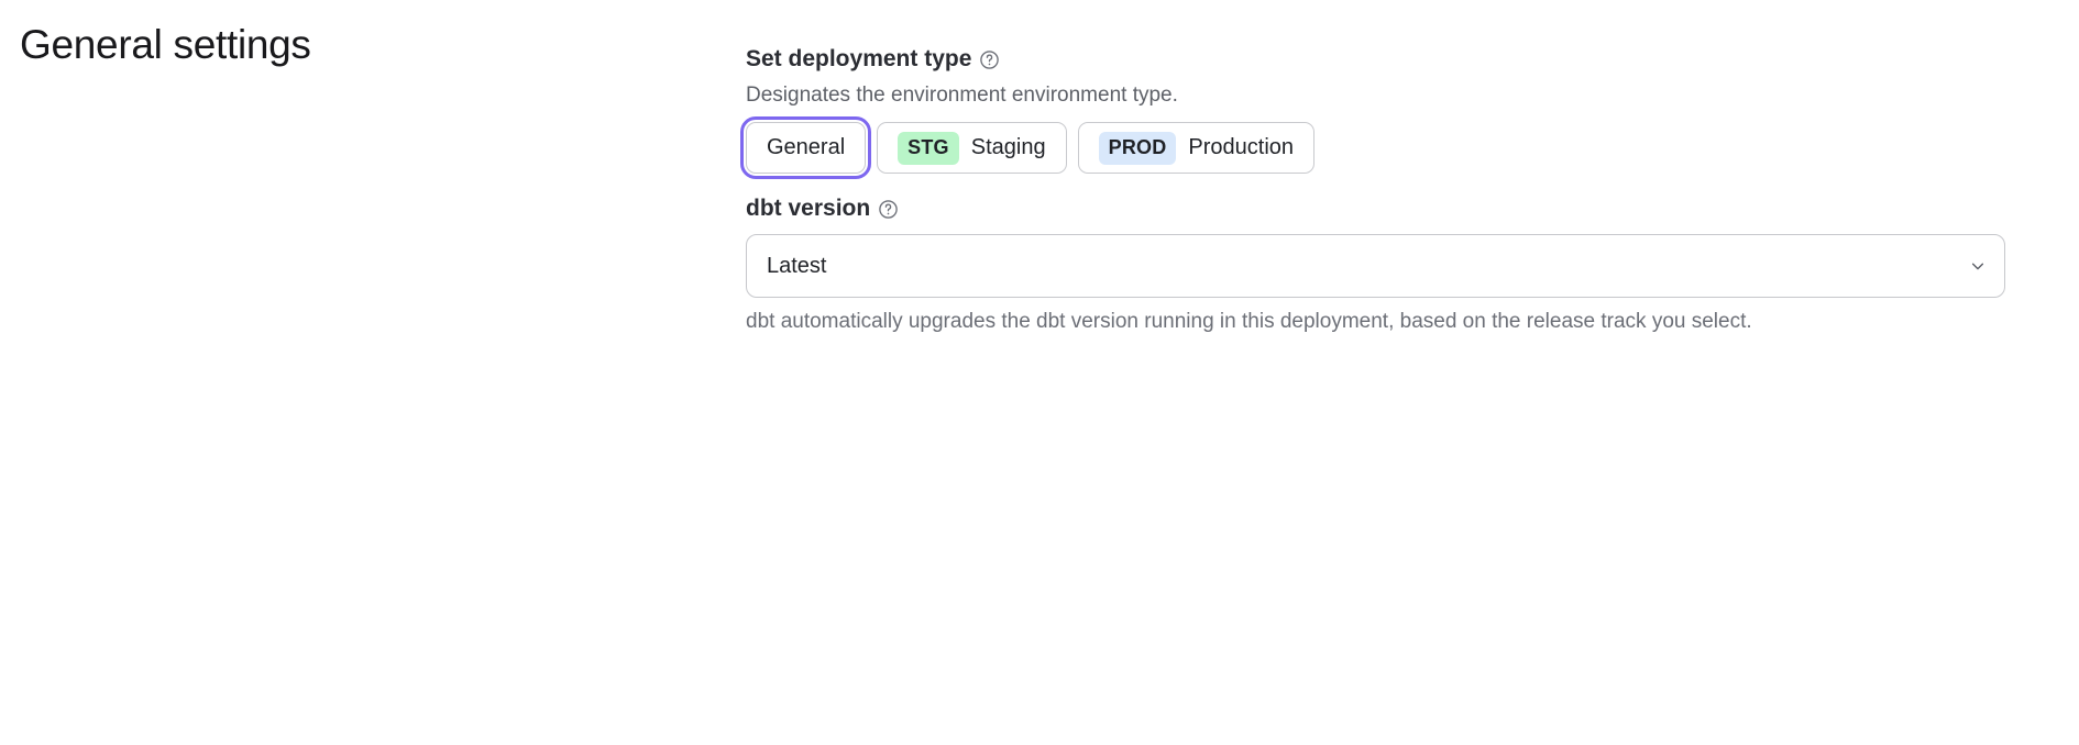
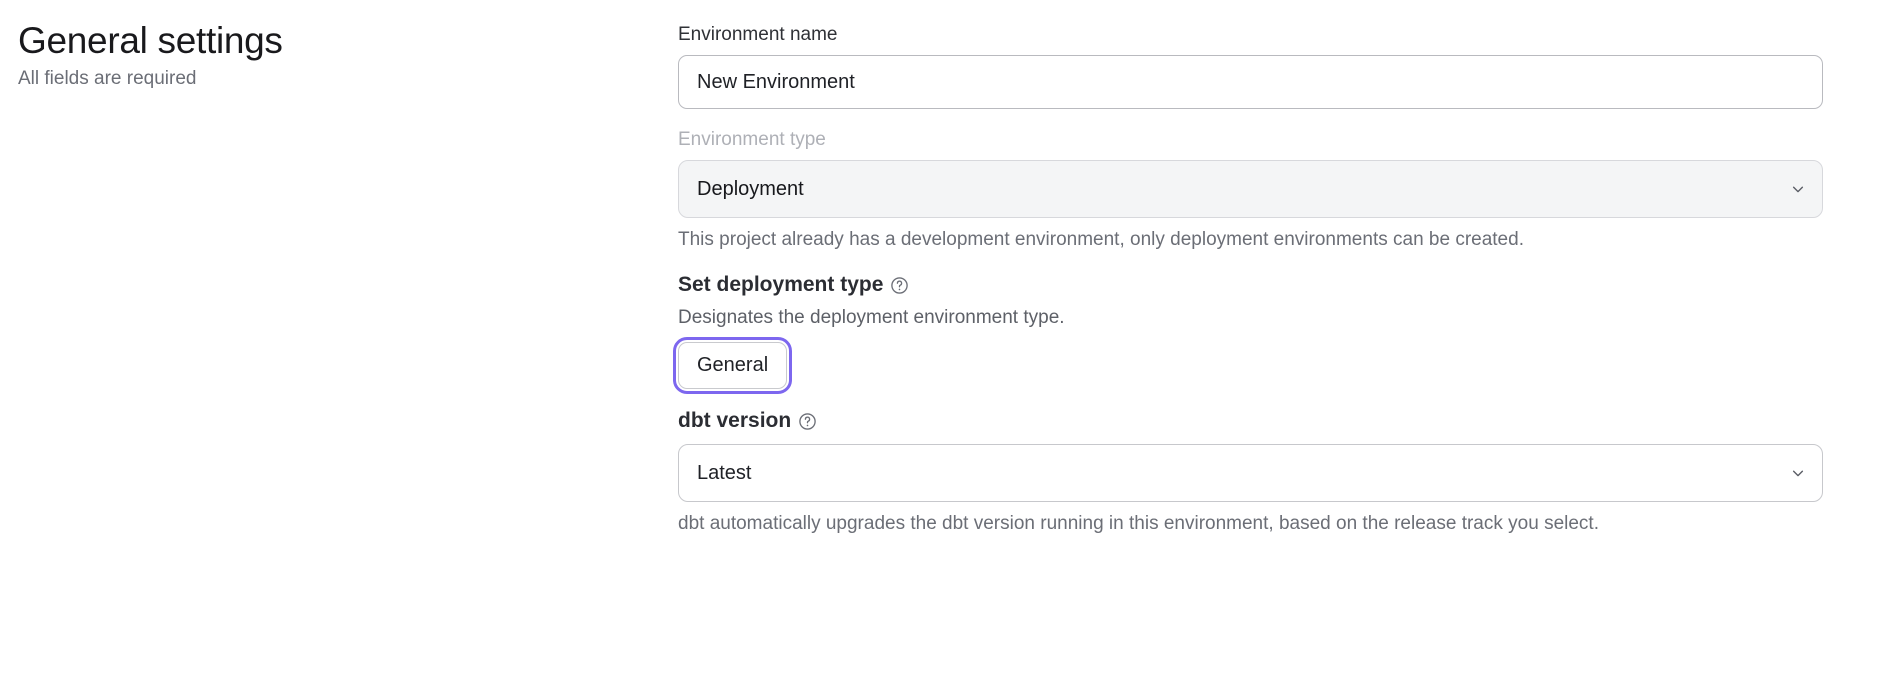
  General settings
+ All fields are required
+ Environment name
+ New Environment
+ Environment type
+ Deployment
+ This project already has a development environment, only deployment environments can be created.
  Set deployment type
- Designates the environment environment type.
+ Designates the deployment environment type.
  General
- STG
- Staging
- PROD
- Production
  dbt version
  Latest
- dbt automatically upgrades the dbt version running in this deployment, based on the release track you select.
+ dbt automatically upgrades the dbt version running in this environment, based on the release track you select.
